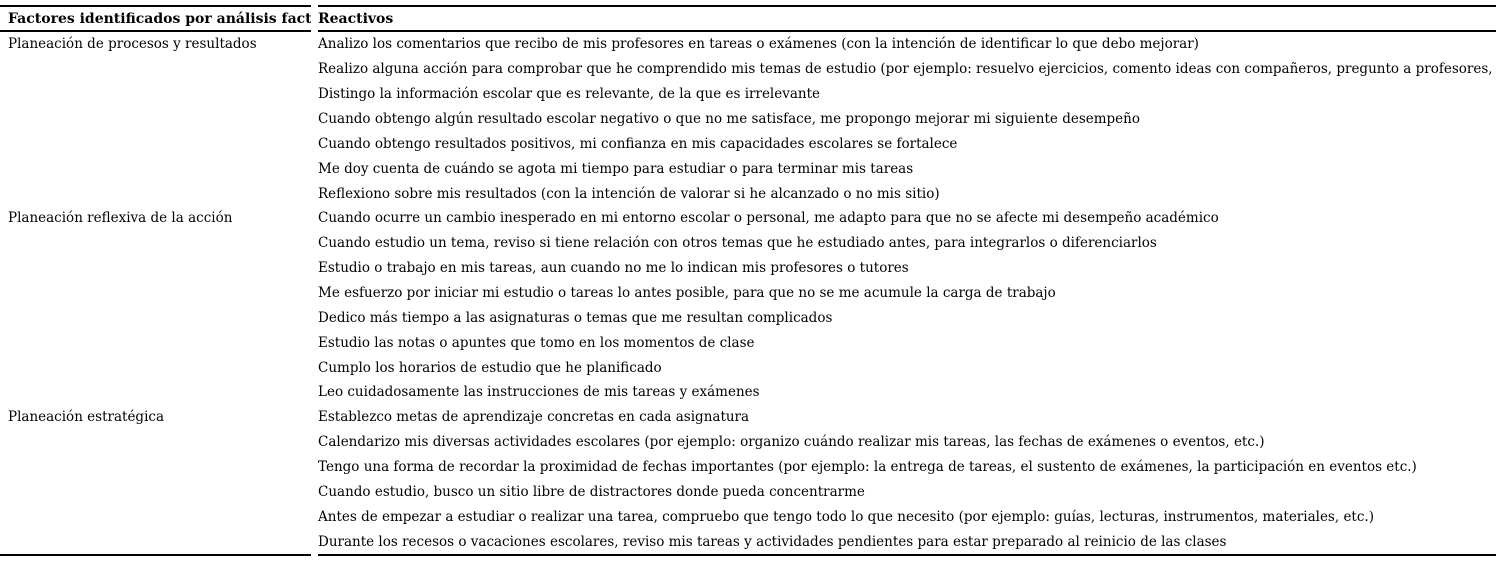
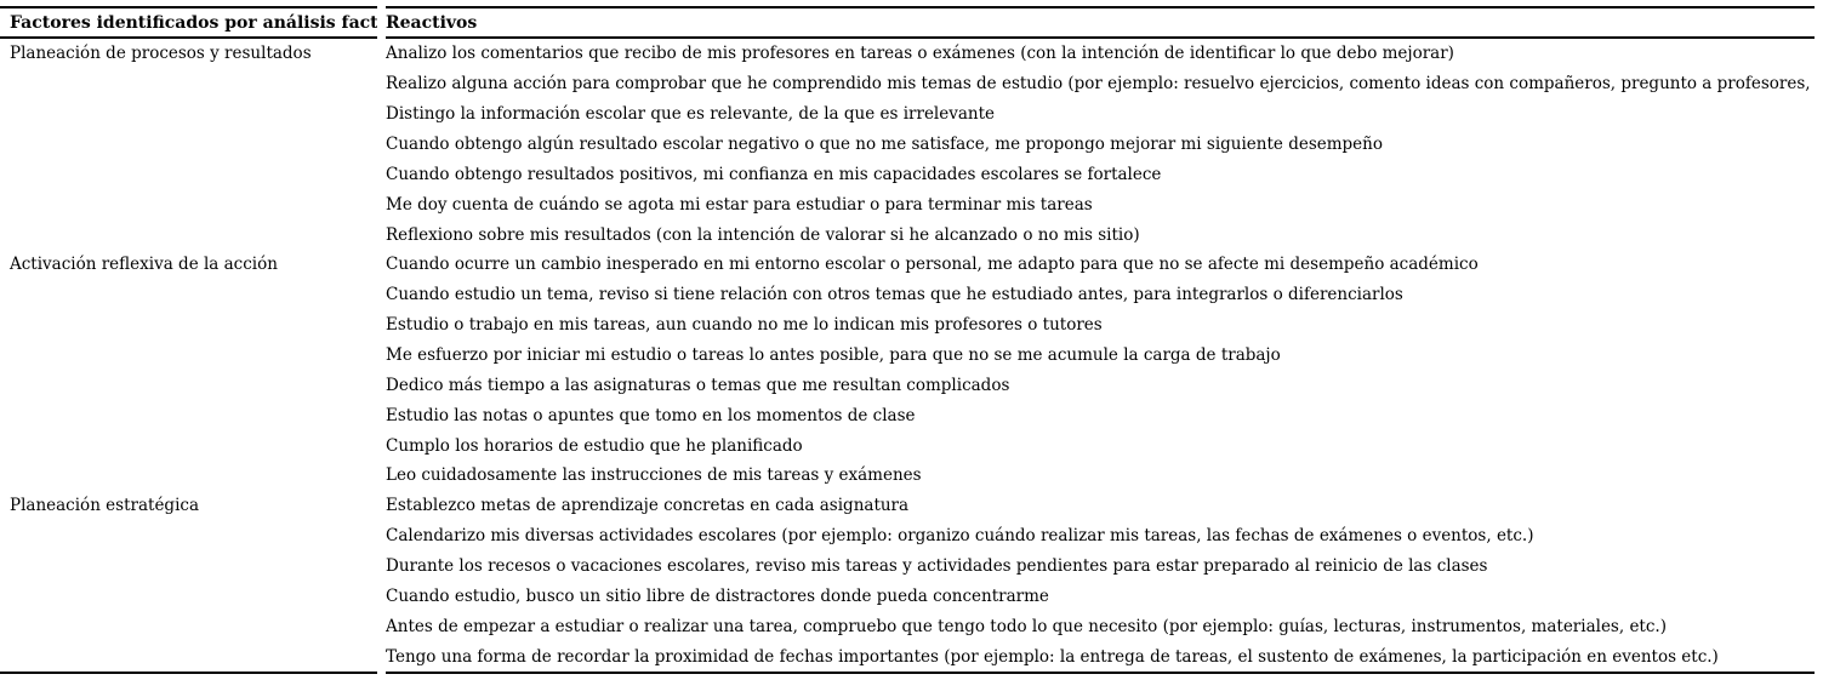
  Factores identificados por análisis fact	Reactivos
  Planeación de procesos y resultados	Analizo los comentarios que recibo de mis profesores en tareas o exámenes (con la intención de identificar lo que debo mejorar)
  Realizo alguna acción para comprobar que he comprendido mis temas de estudio (por ejemplo: resuelvo ejercicios, comento ideas con compañeros, pregunto a profesores,
  Distingo la información escolar que es relevante, de la que es irrelevante
  Cuando obtengo algún resultado escolar negativo o que no me satisface, me propongo mejorar mi siguiente desempeño
  Cuando obtengo resultados positivos, mi confianza en mis capacidades escolares se fortalece
- Me doy cuenta de cuándo se agota mi tiempo para estudiar o para terminar mis tareas
+ Me doy cuenta de cuándo se agota mi estar para estudiar o para terminar mis tareas
  Reflexiono sobre mis resultados (con la intención de valorar si he alcanzado o no mis sitio)
- Planeación reflexiva de la acción	Cuando ocurre un cambio inesperado en mi entorno escolar o personal, me adapto para que no se afecte mi desempeño académico
+ Activación reflexiva de la acción	Cuando ocurre un cambio inesperado en mi entorno escolar o personal, me adapto para que no se afecte mi desempeño académico
  Cuando estudio un tema, reviso si tiene relación con otros temas que he estudiado antes, para integrarlos o diferenciarlos
  Estudio o trabajo en mis tareas, aun cuando no me lo indican mis profesores o tutores
  Me esfuerzo por iniciar mi estudio o tareas lo antes posible, para que no se me acumule la carga de trabajo
  Dedico más tiempo a las asignaturas o temas que me resultan complicados
  Estudio las notas o apuntes que tomo en los momentos de clase
  Cumplo los horarios de estudio que he planificado
  Leo cuidadosamente las instrucciones de mis tareas y exámenes
  Planeación estratégica	Establezco metas de aprendizaje concretas en cada asignatura
  Calendarizo mis diversas actividades escolares (por ejemplo: organizo cuándo realizar mis tareas, las fechas de exámenes o eventos, etc.)
- Tengo una forma de recordar la proximidad de fechas importantes (por ejemplo: la entrega de tareas, el sustento de exámenes, la participación en eventos etc.)
+ Durante los recesos o vacaciones escolares, reviso mis tareas y actividades pendientes para estar preparado al reinicio de las clases
  Cuando estudio, busco un sitio libre de distractores donde pueda concentrarme
  Antes de empezar a estudiar o realizar una tarea, compruebo que tengo todo lo que necesito (por ejemplo: guías, lecturas, instrumentos, materiales, etc.)
- Durante los recesos o vacaciones escolares, reviso mis tareas y actividades pendientes para estar preparado al reinicio de las clases
+ Tengo una forma de recordar la proximidad de fechas importantes (por ejemplo: la entrega de tareas, el sustento de exámenes, la participación en eventos etc.)
